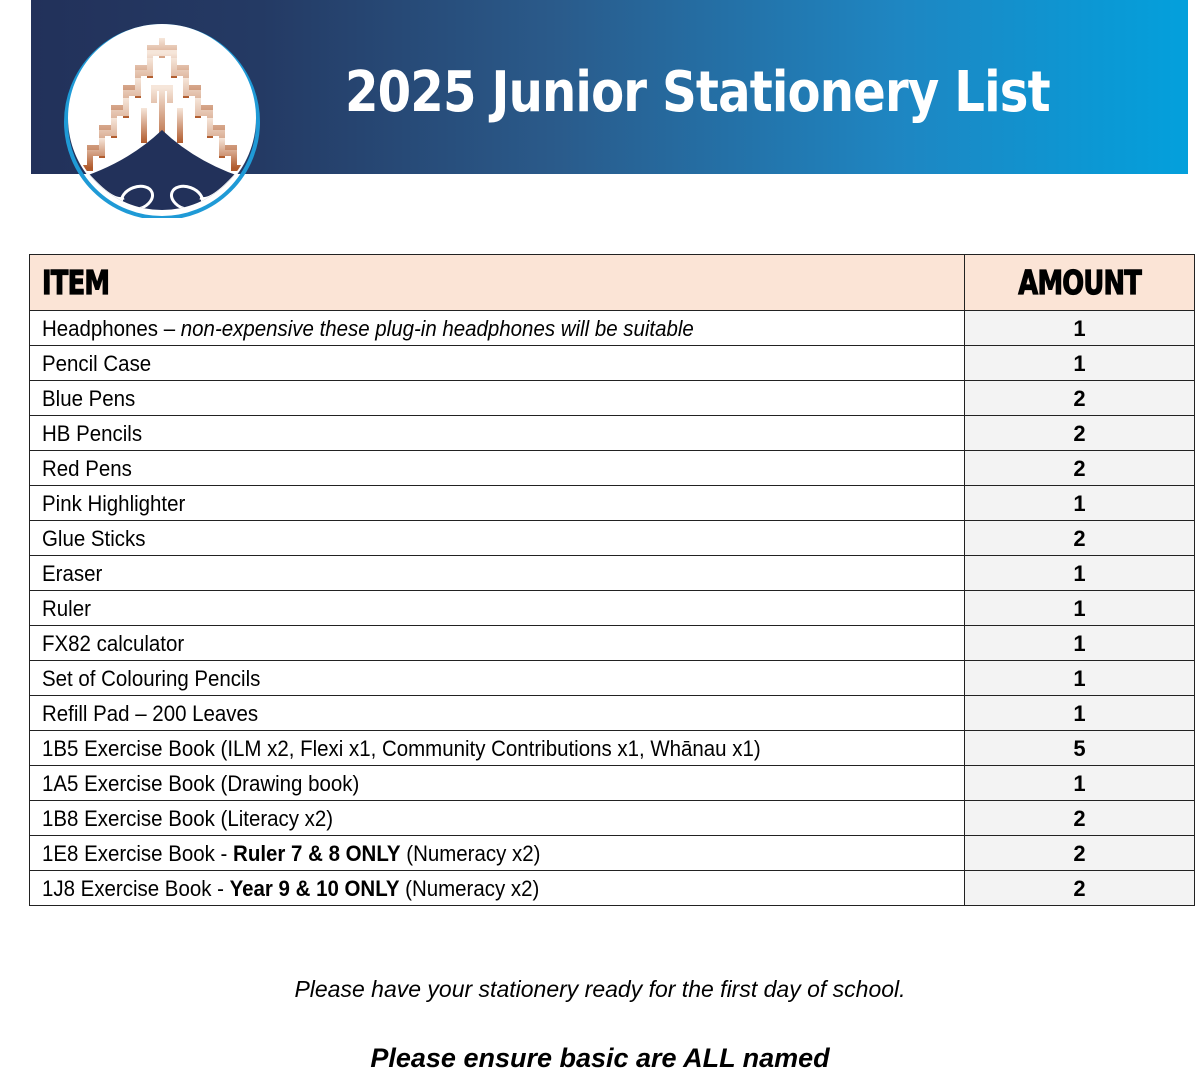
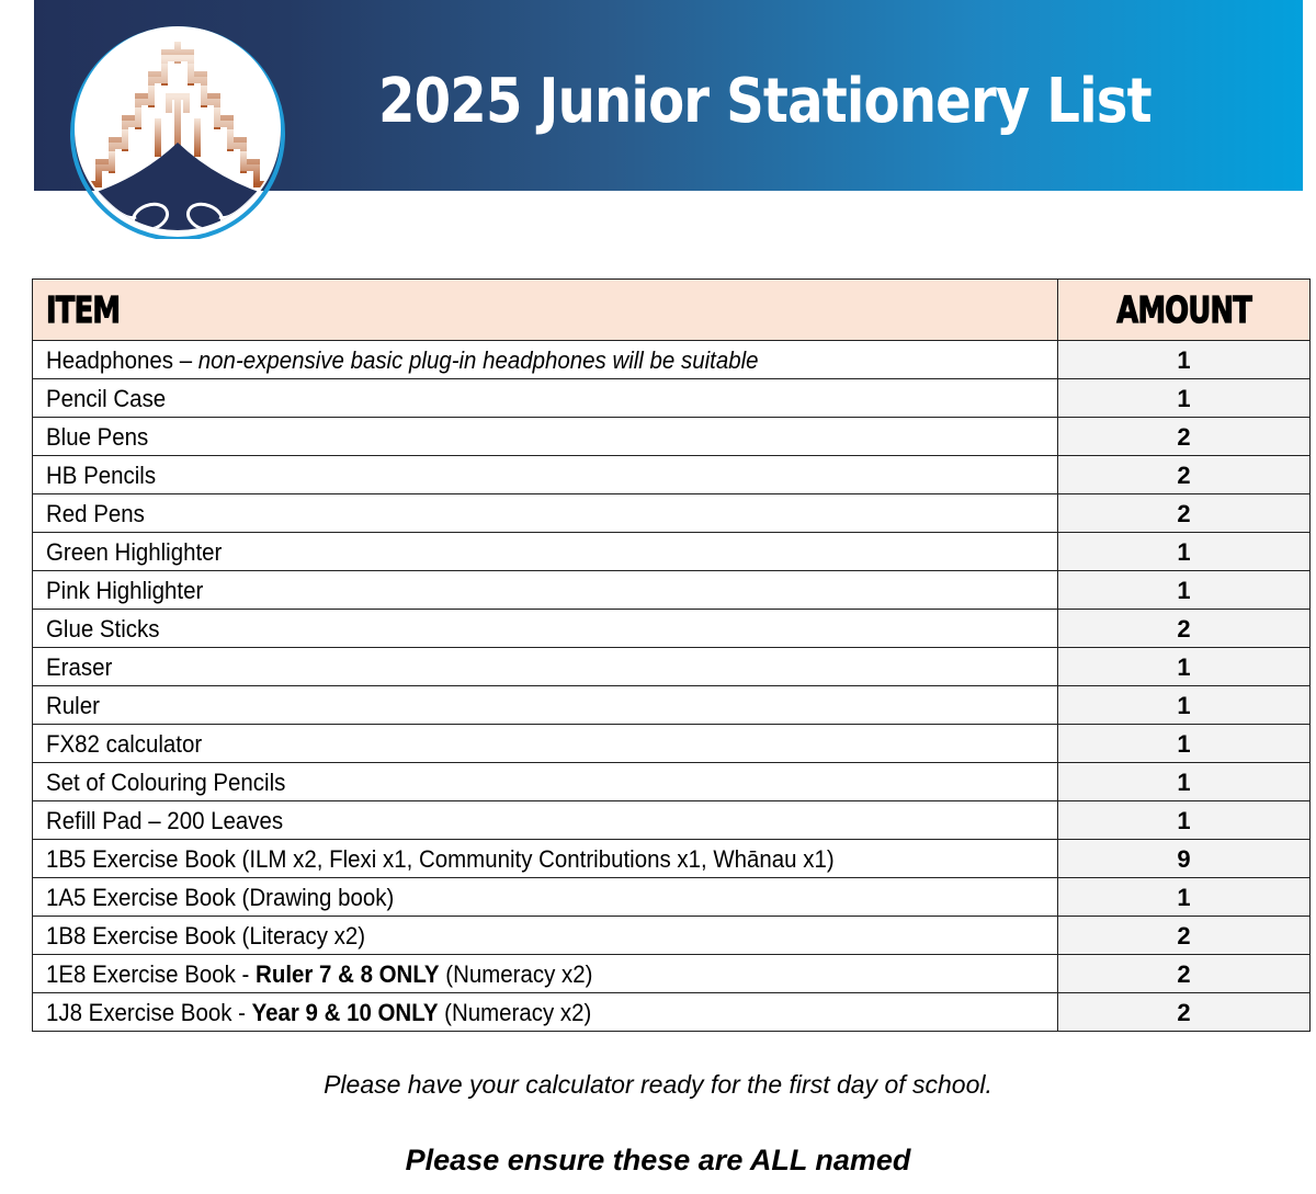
  2025 Junior Stationery List
  ITEM	AMOUNT
- Headphones – non-expensive these plug-in headphones will be suitable	1
+ Headphones – non-expensive basic plug-in headphones will be suitable	1
  Pencil Case	1
  Blue Pens	2
  HB Pencils	2
  Red Pens	2
+ Green Highlighter	1
  Pink Highlighter	1
  Glue Sticks	2
  Eraser	1
  Ruler	1
  FX82 calculator	1
  Set of Colouring Pencils	1
  Refill Pad – 200 Leaves	1
- 1B5 Exercise Book (ILM x2, Flexi x1, Community Contributions x1, Whānau x1)	5
+ 1B5 Exercise Book (ILM x2, Flexi x1, Community Contributions x1, Whānau x1)	9
  1A5 Exercise Book (Drawing book)	1
  1B8 Exercise Book (Literacy x2)	2
  1E8 Exercise Book - Ruler 7 & 8 ONLY (Numeracy x2)	2
  1J8 Exercise Book - Year 9 & 10 ONLY (Numeracy x2)	2
- Please have your stationery ready for the first day of school.
+ Please have your calculator ready for the first day of school.
- Please ensure basic are ALL named
+ Please ensure these are ALL named
